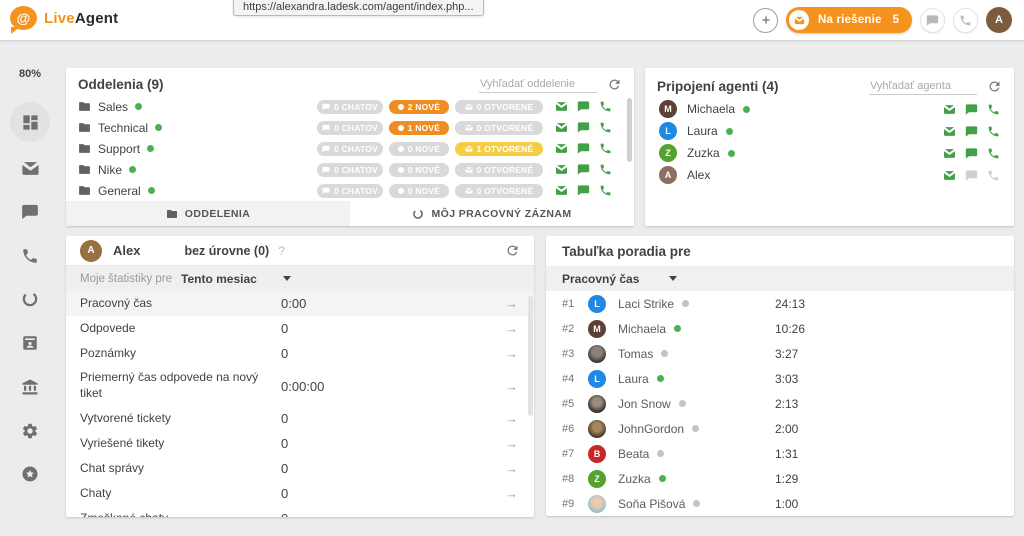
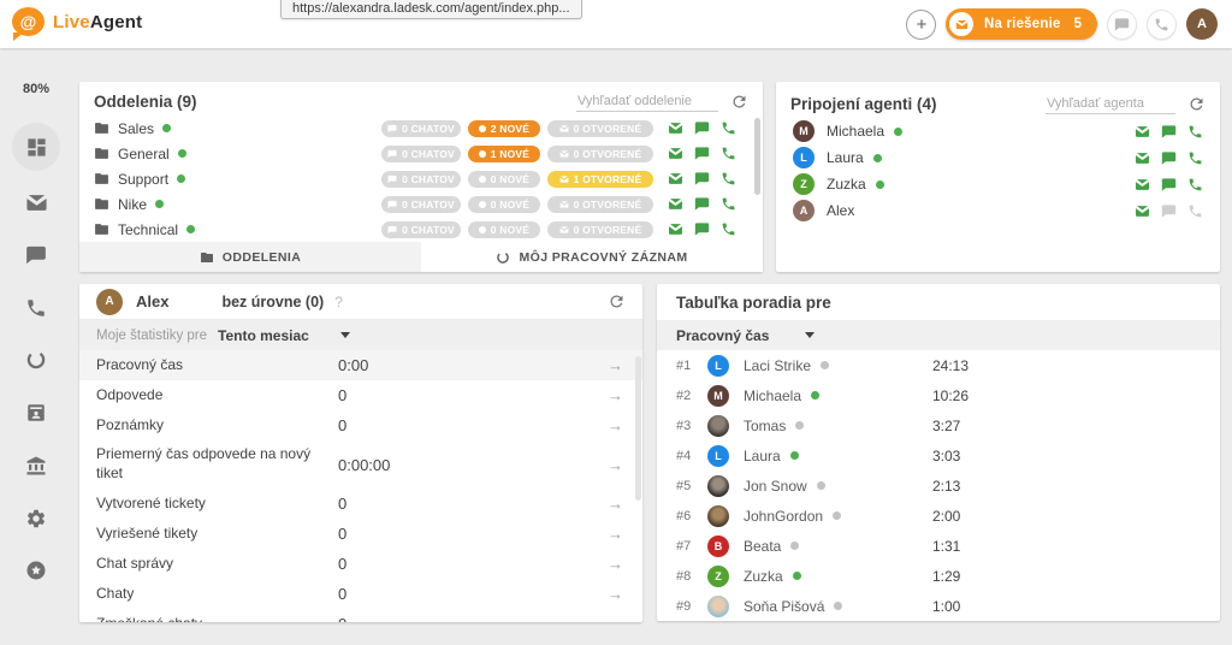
  @
  LiveAgent
  Na riešenie
  5
  A
  https://alexandra.ladesk.com/agent/index.php...
  80%
  Oddelenia (9)
  Vyhľadať oddelenie
  Sales
  0 CHATOV
  2 NOVÉ
  0 OTVORENÉ
- Technical
+ General
  0 CHATOV
  1 NOVÉ
  0 OTVORENÉ
  Support
  0 CHATOV
  0 NOVÉ
  1 OTVORENÉ
  Nike
  0 CHATOV
  0 NOVÉ
  0 OTVORENÉ
- General
+ Technical
  0 CHATOV
  0 NOVÉ
  0 OTVORENÉ
  ODDELENIA
  MÔJ PRACOVNÝ ZÁZNAM
  Pripojení agenti (4)
  Vyhľadať agenta
  M
  Michaela
  L
  Laura
  Z
  Zuzka
  A
  Alex
  A
  Alex
  bez úrovne (0)
  ?
  Moje štatistiky pre
  Tento mesiac
  Pracovný čas
  0:00
  →
  Odpovede
  0
  →
  Poznámky
  0
  →
  Priemerný čas odpovede na nový tiket
  0:00:00
  →
  Vytvorené tickety
  0
  →
  Vyriešené tikety
  0
  →
  Chat správy
  0
  →
  Chaty
  0
  →
  Tabuľka poradia pre
  Pracovný čas
  #1
  L
  Laci Strike
  24:13
  #2
  M
  Michaela
  10:26
  #3
  Tomas
  3:27
  #4
  L
  Laura
  3:03
  #5
  Jon Snow
  2:13
  #6
  JohnGordon
  2:00
  #7
  B
  Beata
  1:31
  #8
  Z
  Zuzka
  1:29
  #9
  Soňa Pišová
  1:00
